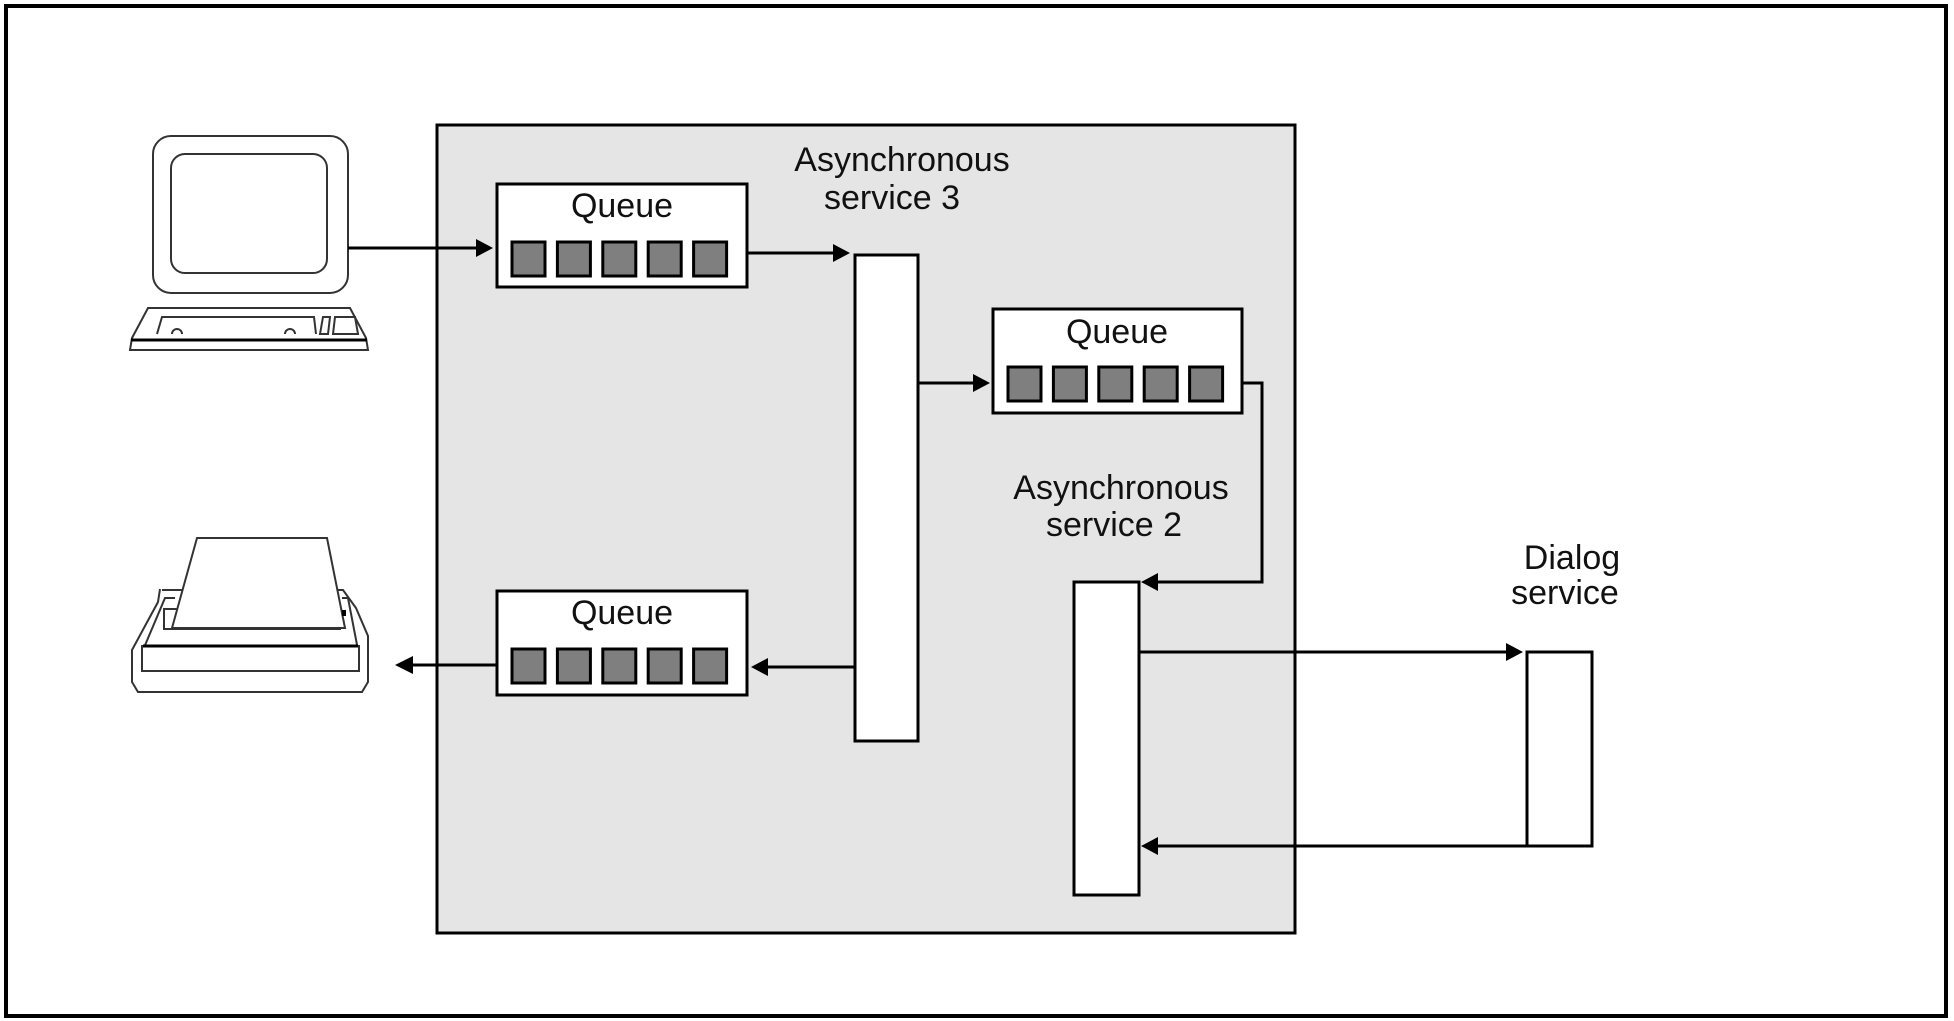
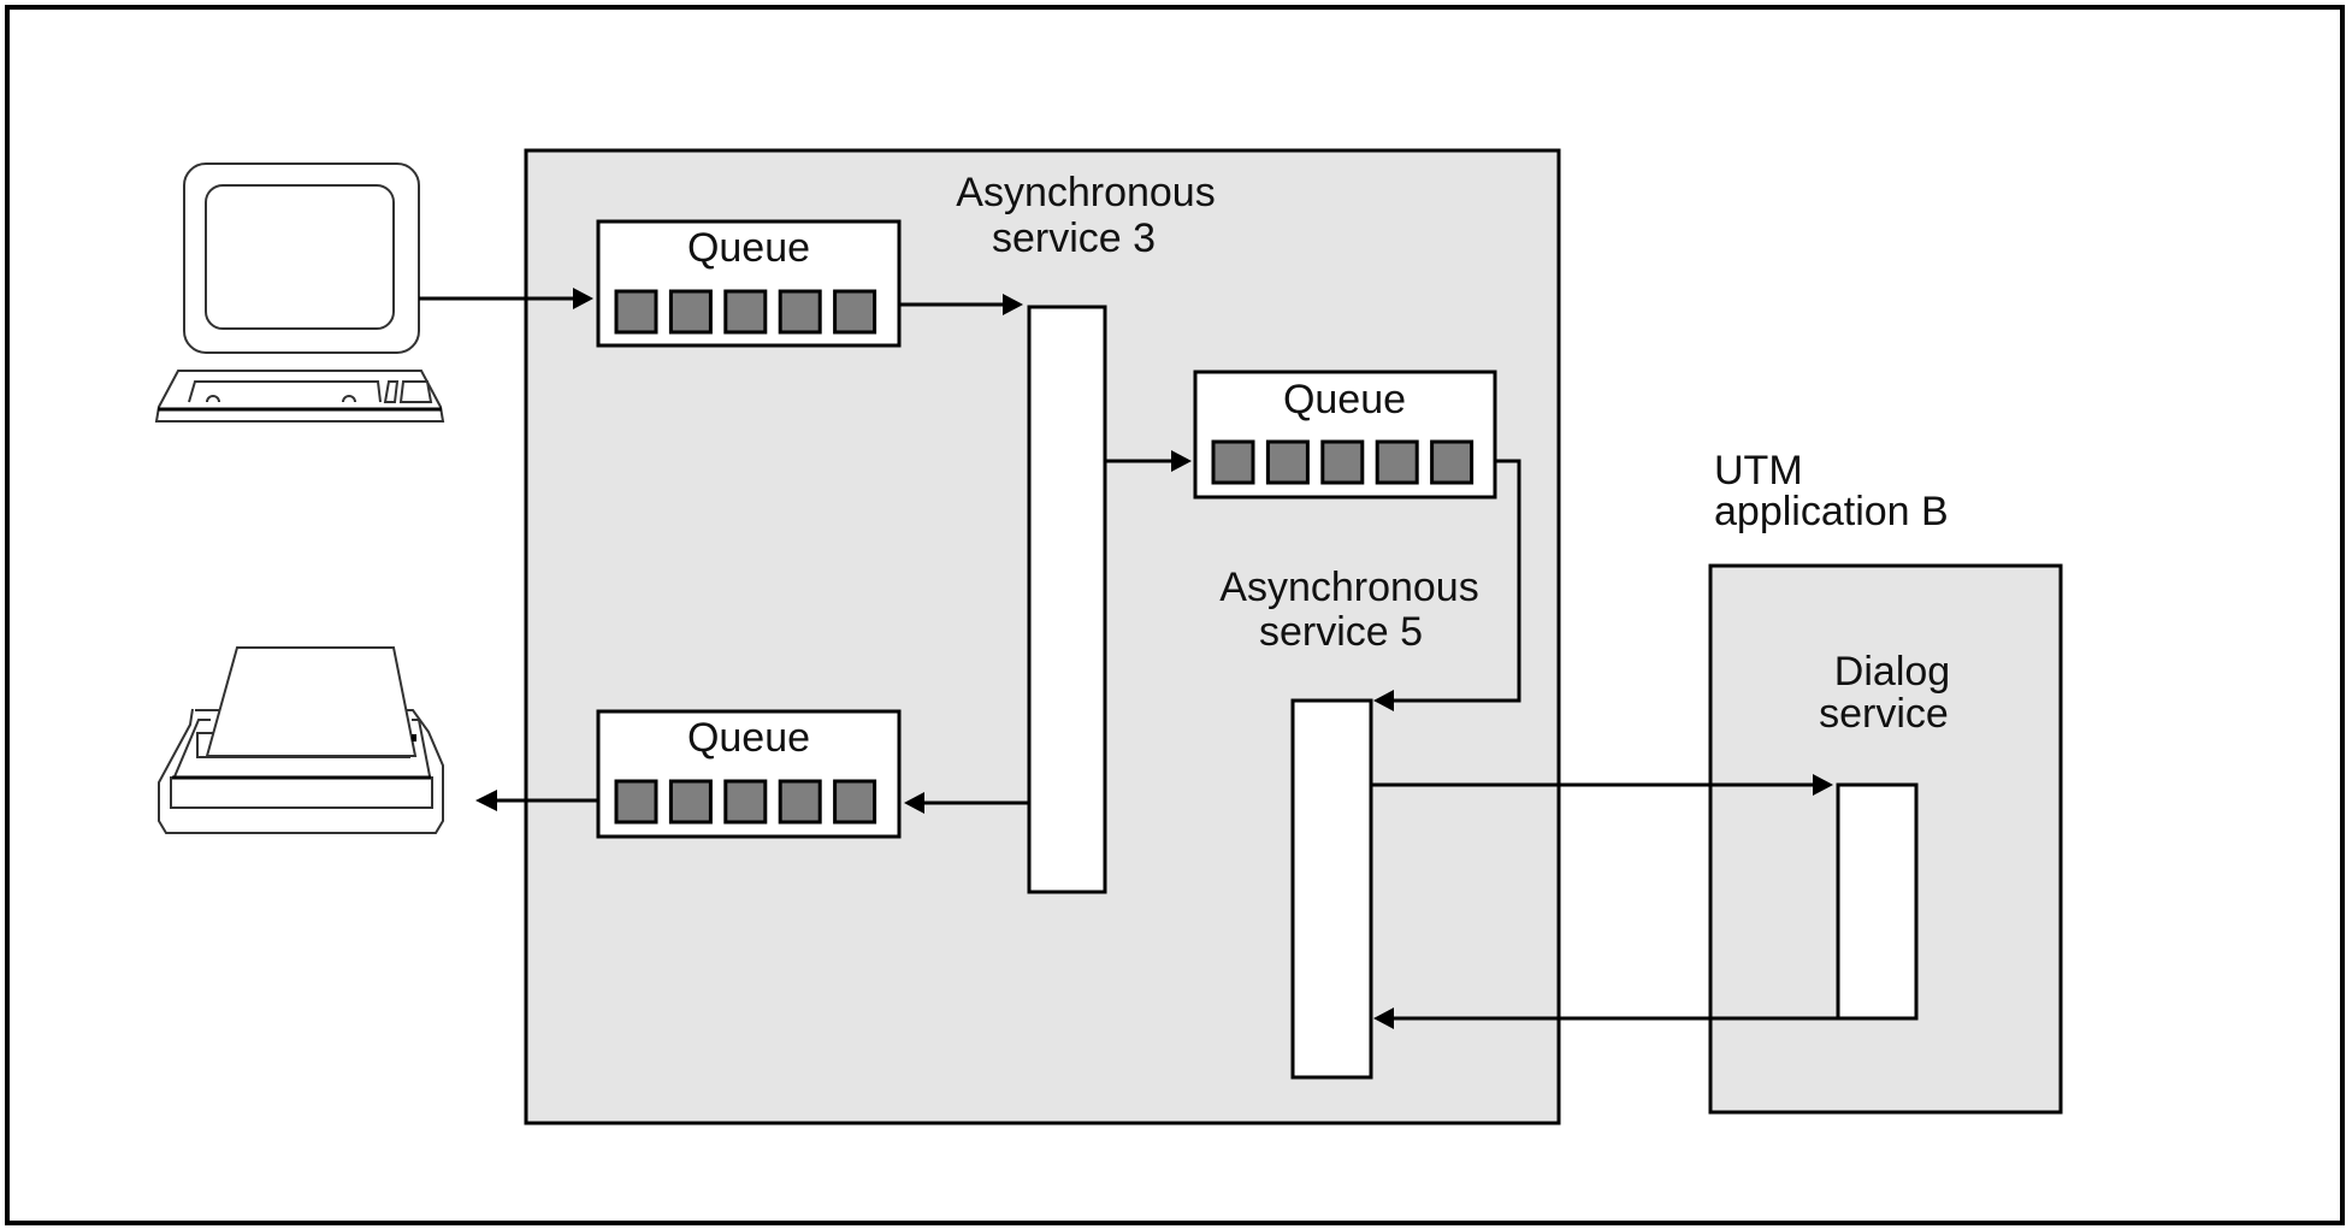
+ UTM
+ application B
  Asynchronous
  service 3
  Asynchronous
- service 2
+ service 5
  Dialog
  service
  Queue
  Queue
  Queue
